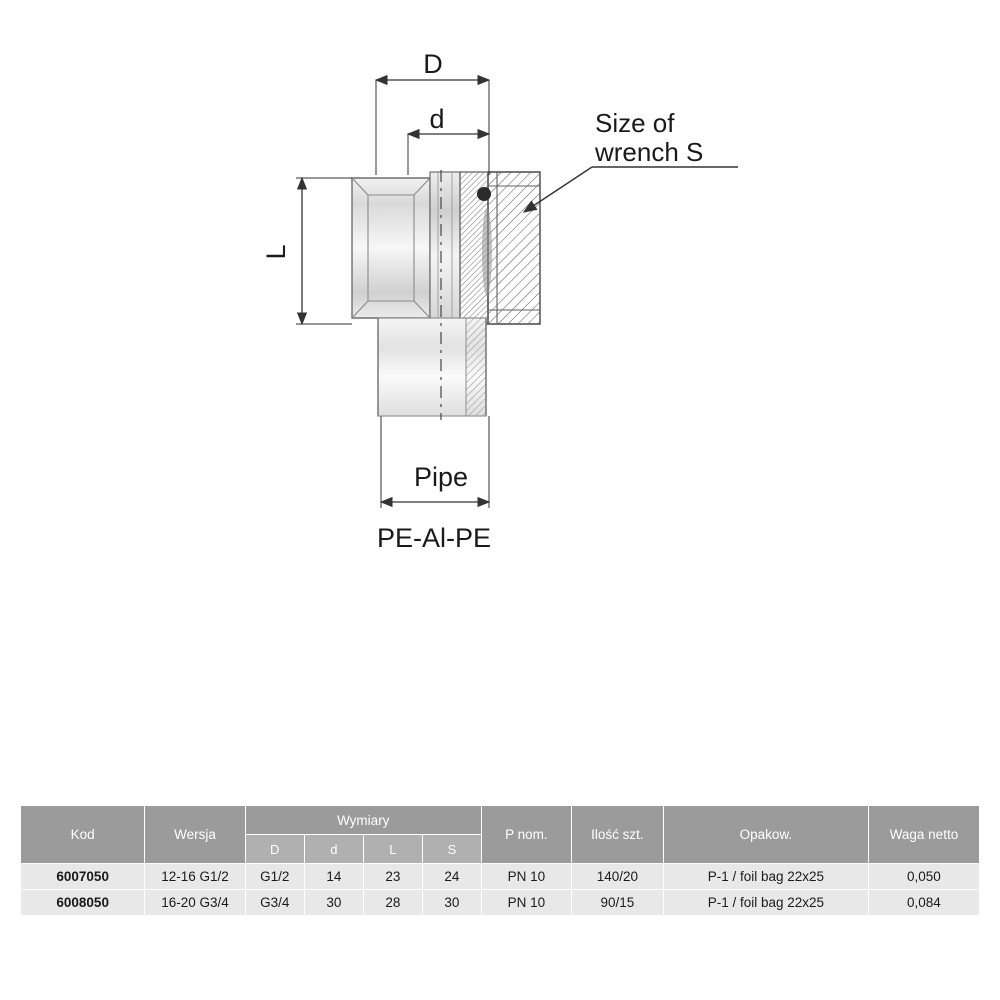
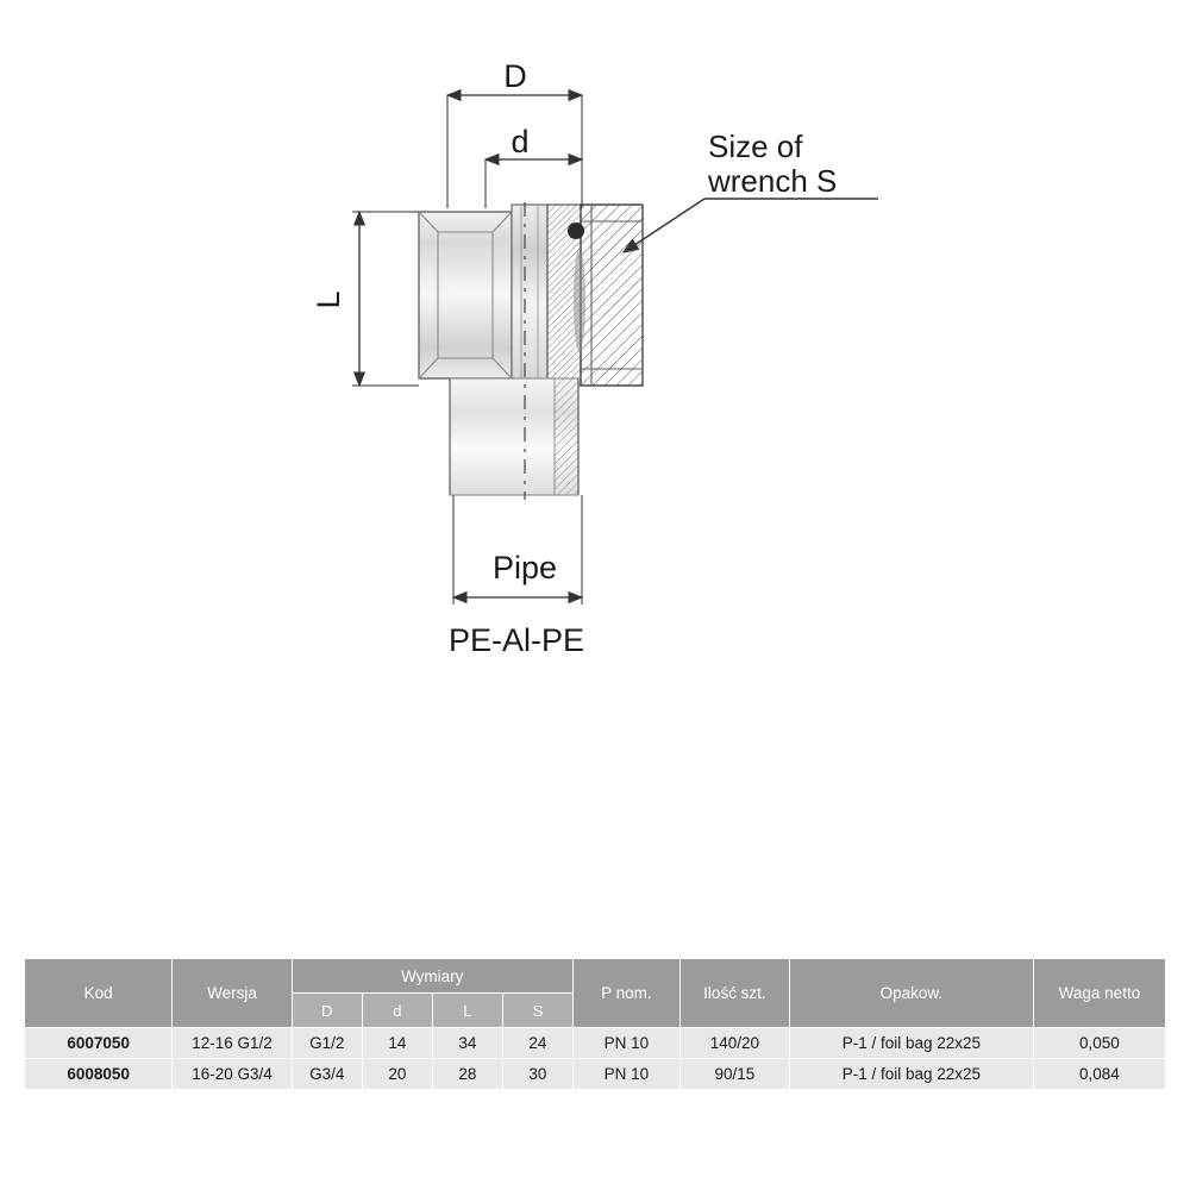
  D
  d
  Size of
  wrench S
  Pipe
  PE-Al-PE
  Kod	Wersja	Wymiary	P nom.	Ilość szt.	Opakow.	Waga netto
  D	d	L	S
- 6007050	12-16 G1/2	G1/2	14	23	24	PN 10	140/20	P-1 / foil bag 22x25	0,050
+ 6007050	12-16 G1/2	G1/2	14	34	24	PN 10	140/20	P-1 / foil bag 22x25	0,050
- 6008050	16-20 G3/4	G3/4	30	28	30	PN 10	90/15	P-1 / foil bag 22x25	0,084
+ 6008050	16-20 G3/4	G3/4	20	28	30	PN 10	90/15	P-1 / foil bag 22x25	0,084
